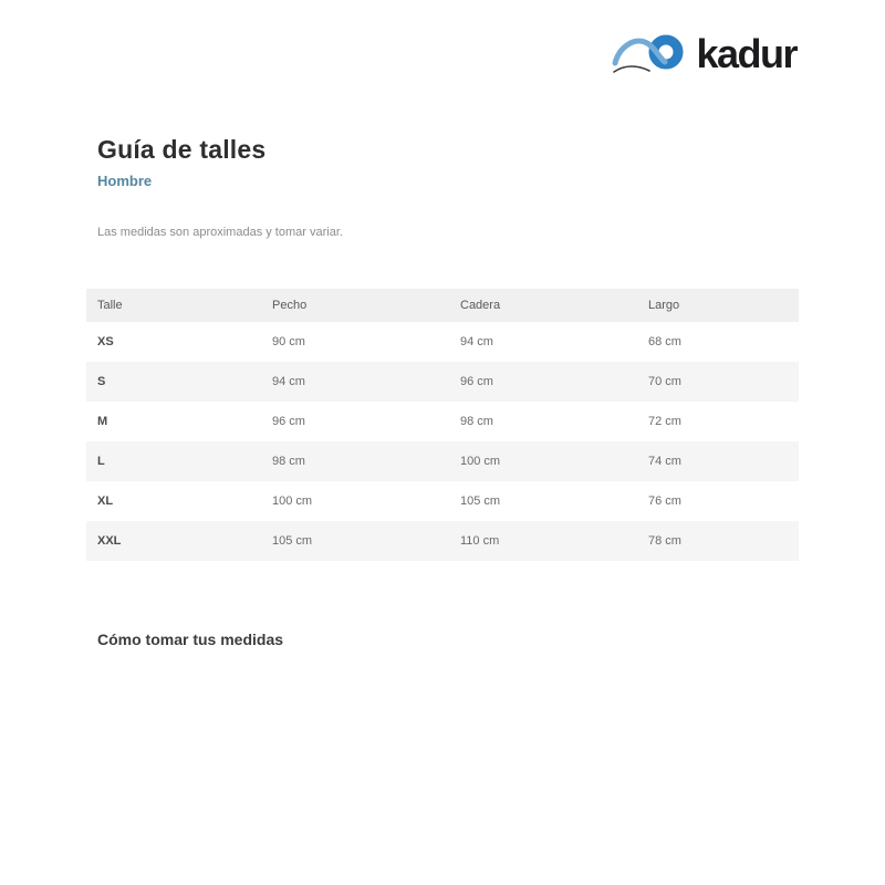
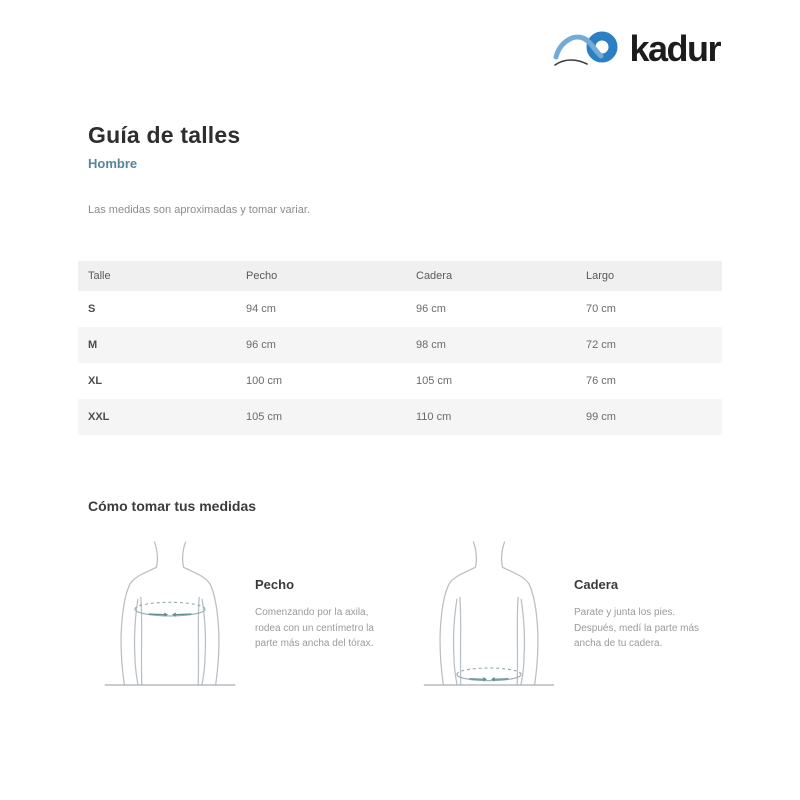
  kadur
  Guía de talles
  Hombre
  Las medidas son aproximadas y tomar variar.
  Talle	Pecho	Cadera	Largo
- XS	90 cm	94 cm	68 cm
  S	94 cm	96 cm	70 cm
  M	96 cm	98 cm	72 cm
- L	98 cm	100 cm	74 cm
  XL	100 cm	105 cm	76 cm
- XXL	105 cm	110 cm	78 cm
+ XXL	105 cm	110 cm	99 cm
  Cómo tomar tus medidas
+ Pecho
+ Comenzando por la axila, rodea con un centímetro la parte más ancha del tórax.
+ Cadera
+ Parate y junta los pies. Después, medí la parte más ancha de tu cadera.
